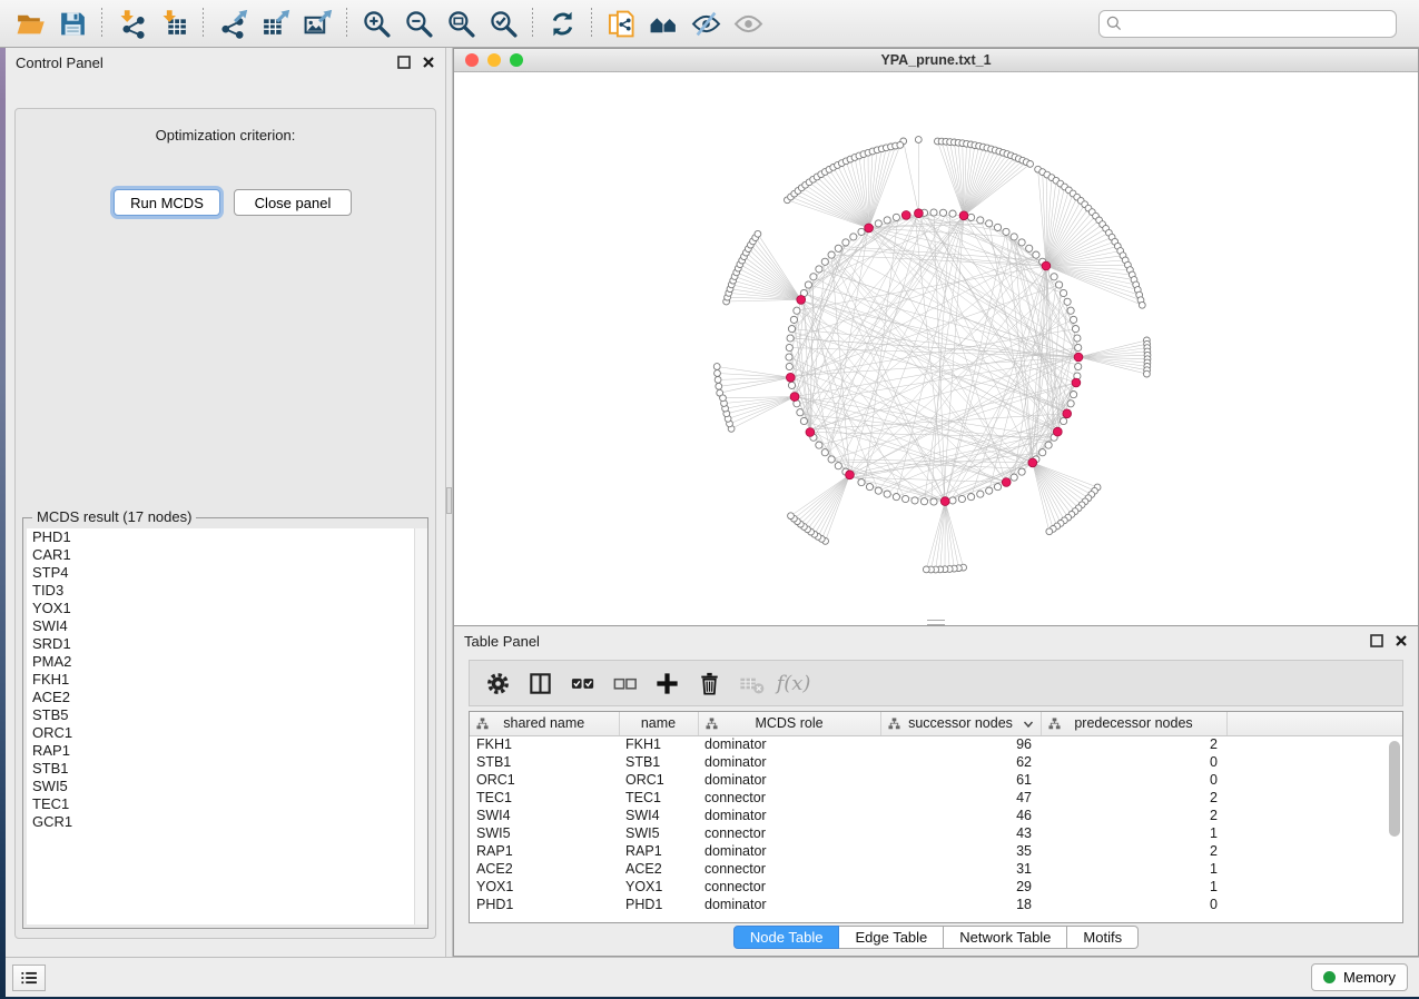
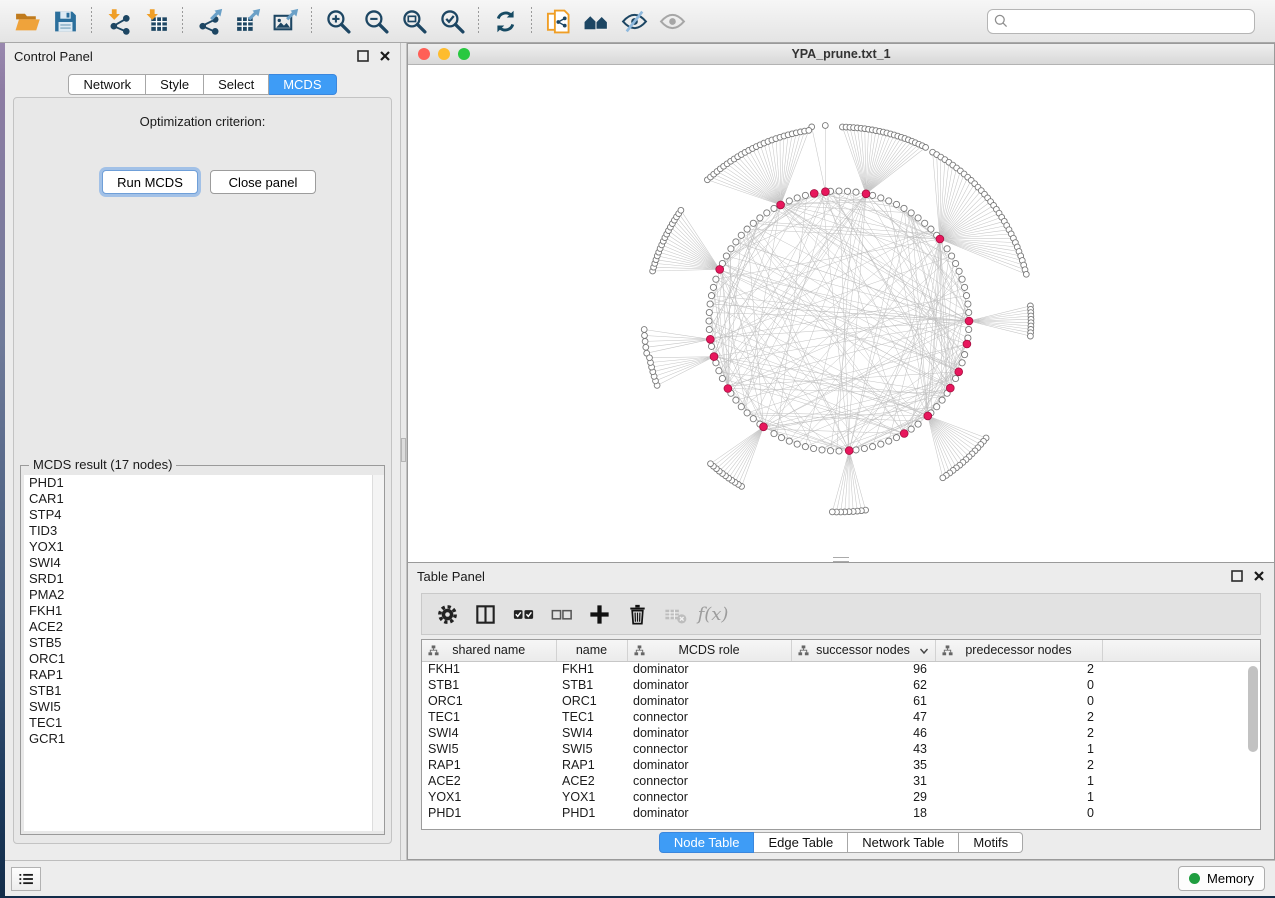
  Control Panel
+ Network
+ Style
+ Select
+ MCDS
  Optimization criterion:
  Run MCDS
  Close panel
  MCDS result (17 nodes)
  PHD1
  CAR1
  STP4
  TID3
  YOX1
  SWI4
  SRD1
  PMA2
  FKH1
  ACE2
  STB5
  ORC1
  RAP1
  STB1
  SWI5
  TEC1
  GCR1
  YPA_prune.txt_1
  Table Panel
  f(x)
  shared name	name	MCDS role	successor nodes	predecessor nodes
  FKH1	FKH1	dominator	96	2
  STB1	STB1	dominator	62	0
  ORC1	ORC1	dominator	61	0
  TEC1	TEC1	connector	47	2
  SWI4	SWI4	dominator	46	2
  SWI5	SWI5	connector	43	1
  RAP1	RAP1	dominator	35	2
  ACE2	ACE2	connector	31	1
  YOX1	YOX1	connector	29	1
  PHD1	PHD1	dominator	18	0
  Node Table
  Edge Table
  Network Table
  Motifs
  Memory
